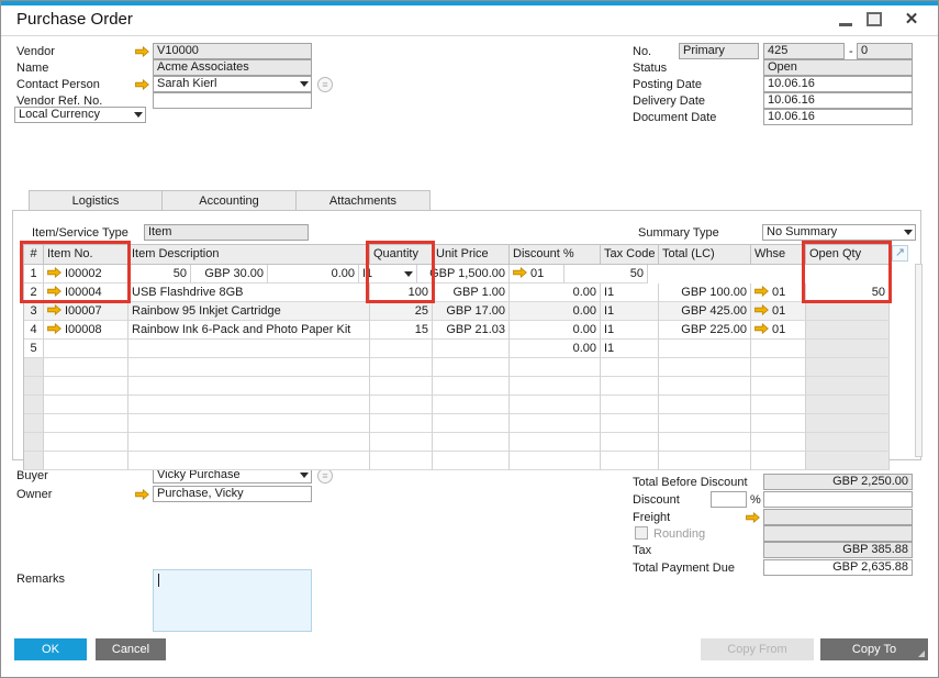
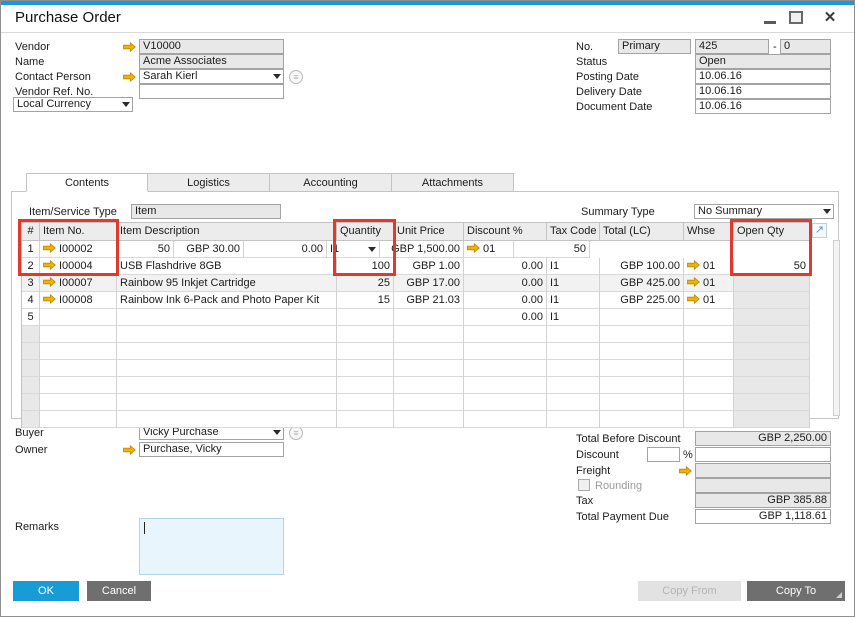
  Purchase Order
  ✕
  Vendor
  V10000
  Name
  Acme Associates
  Contact Person
  Sarah Kierl
  ≡
  Vendor Ref. No.
  Local Currency
  No.
  Primary
  425
  -
  0
  Status
  Open
  Posting Date
  10.06.16
  Delivery Date
  10.06.16
  Document Date
  10.06.16
+ Contents
  Logistics
  Accounting
  Attachments
  Item/Service Type
  Item
  Summary Type
  No Summary
  #
  Item No.
  Item Description
  Quantity
  Unit Price
  Discount %
  Tax Code
  Total (LC)
  Whse
  Open Qty
  1
  I00002
  50
  GBP 30.00
  0.00
  I1
  GBP 1,500.00
  01
  50
  2
  I00004
  USB Flashdrive 8GB
  100
  GBP 1.00
  0.00
  I1
  GBP 100.00
  01
  50
  3
  I00007
  Rainbow 95 Inkjet Cartridge
  25
  GBP 17.00
  0.00
  I1
  GBP 425.00
  01
  4
  I00008
  Rainbow Ink 6-Pack and Photo Paper Kit
  15
  GBP 21.03
  0.00
  I1
  GBP 225.00
  01
  5
  0.00
  I1
  ↗
  Buyer
  Vicky Purchase
  ≡
  Owner
  Purchase, Vicky
  Total Before Discount
  GBP 2,250.00
  Discount
  %
  Freight
  Rounding
  Tax
  GBP 385.88
  Total Payment Due
- GBP 2,635.88
+ GBP 1,118.61
  Remarks
  OK
  Cancel
  Copy From
  Copy To
